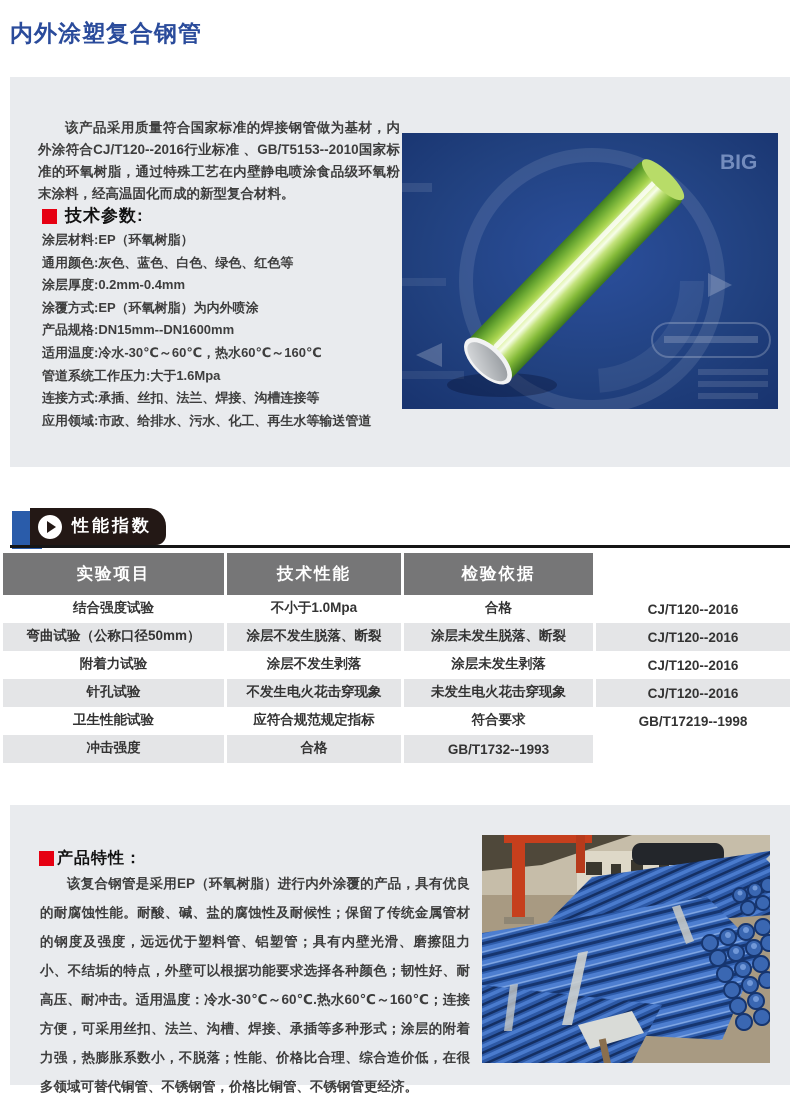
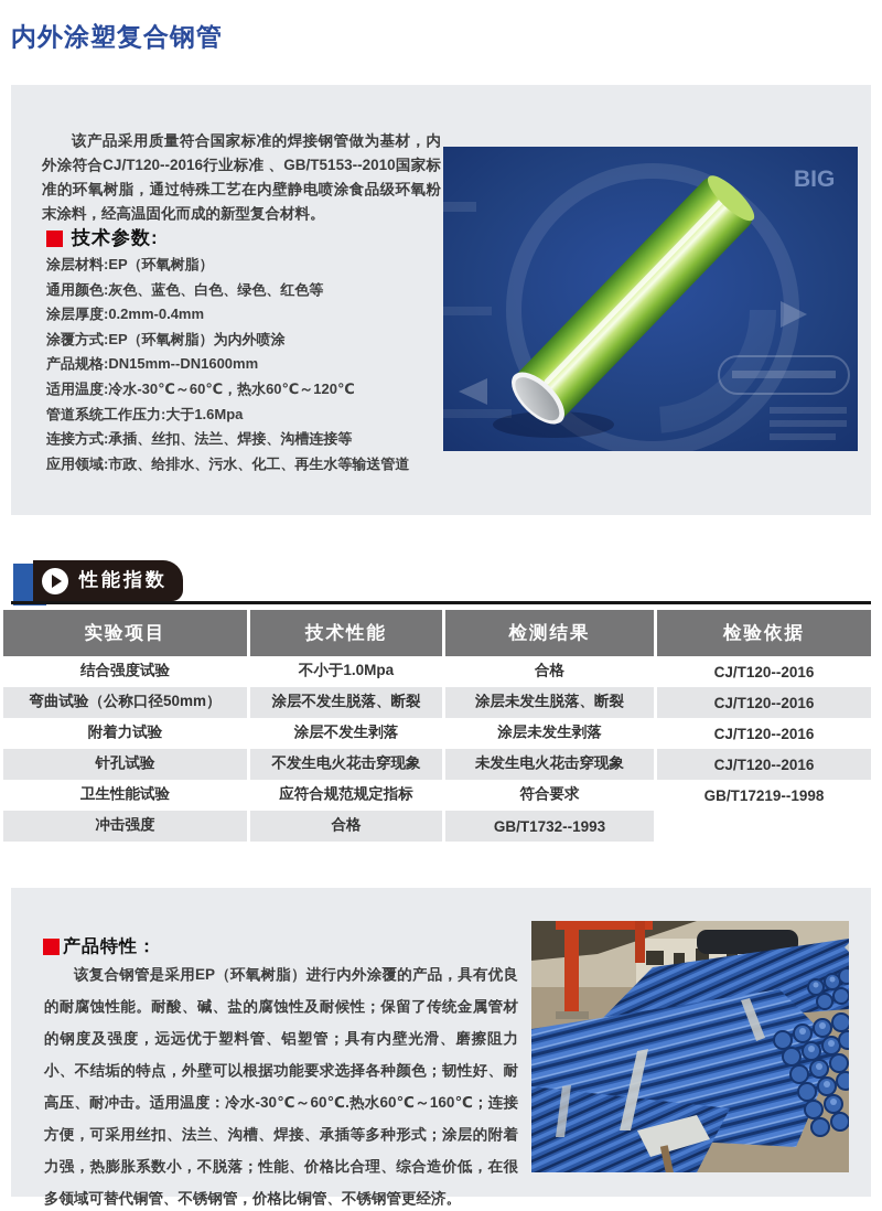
  内外涂塑复合钢管
  该产品采用质量符合国家标准的焊接钢管做为基材，内外涂符合CJ/T120--2016行业标准 、GB/T5153--2010国家标准的环氧树脂，通过特殊工艺在内壁静电喷涂食品级环氧粉末涂料，经高温固化而成的新型复合材料。
  技术参数:
  涂层材料:EP（环氧树脂）
  通用颜色:灰色、蓝色、白色、绿色、红色等
  涂层厚度:0.2mm-0.4mm
  涂覆方式:EP（环氧树脂）为内外喷涂
  产品规格:DN15mm--DN1600mm
- 适用温度:冷水-30℃～60℃，热水60℃～160℃
+ 适用温度:冷水-30℃～60℃，热水60℃～120℃
  管道系统工作压力:大于1.6Mpa
  连接方式:承插、丝扣、法兰、焊接、沟槽连接等
  应用领域:市政、给排水、污水、化工、再生水等输送管道
  BIG
  性能指数
  实验项目
  技术性能
+ 检测结果
  检验依据
  结合强度试验
  不小于1.0Mpa
  合格
  CJ/T120--2016
  弯曲试验（公称口径50mm）
  涂层不发生脱落、断裂
  涂层未发生脱落、断裂
  CJ/T120--2016
  附着力试验
  涂层不发生剥落
  涂层未发生剥落
  CJ/T120--2016
  针孔试验
  不发生电火花击穿现象
  未发生电火花击穿现象
  CJ/T120--2016
  卫生性能试验
  应符合规范规定指标
  符合要求
  GB/T17219--1998
  冲击强度
  合格
  GB/T1732--1993
  产品特性：
  该复合钢管是采用EP（环氧树脂）进行内外涂覆的产品，具有优良的耐腐蚀性能。耐酸、碱、盐的腐蚀性及耐候性；保留了传统金属管材的钢度及强度，远远优于塑料管、铝塑管；具有内壁光滑、磨擦阻力小、不结垢的特点，外壁可以根据功能要求选择各种颜色；韧性好、耐高压、耐冲击。适用温度：冷水-30℃～60℃.热水60℃～160℃；连接方便，可采用丝扣、法兰、沟槽、焊接、承插等多种形式；涂层的附着力强，热膨胀系数小，不脱落；性能、价格比合理、综合造价低，在很多领域可替代铜管、不锈钢管，价格比铜管、不锈钢管更经济。
